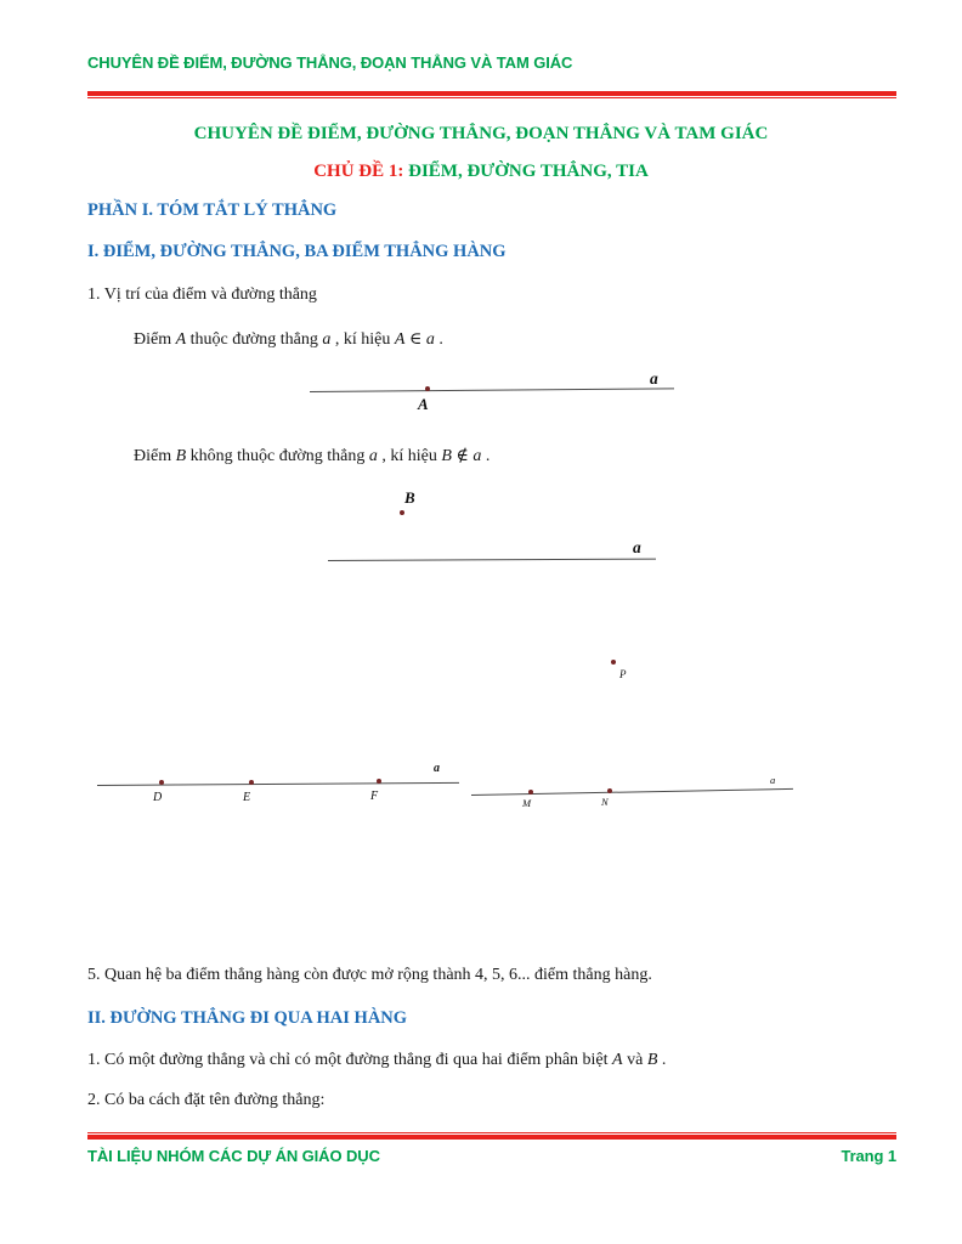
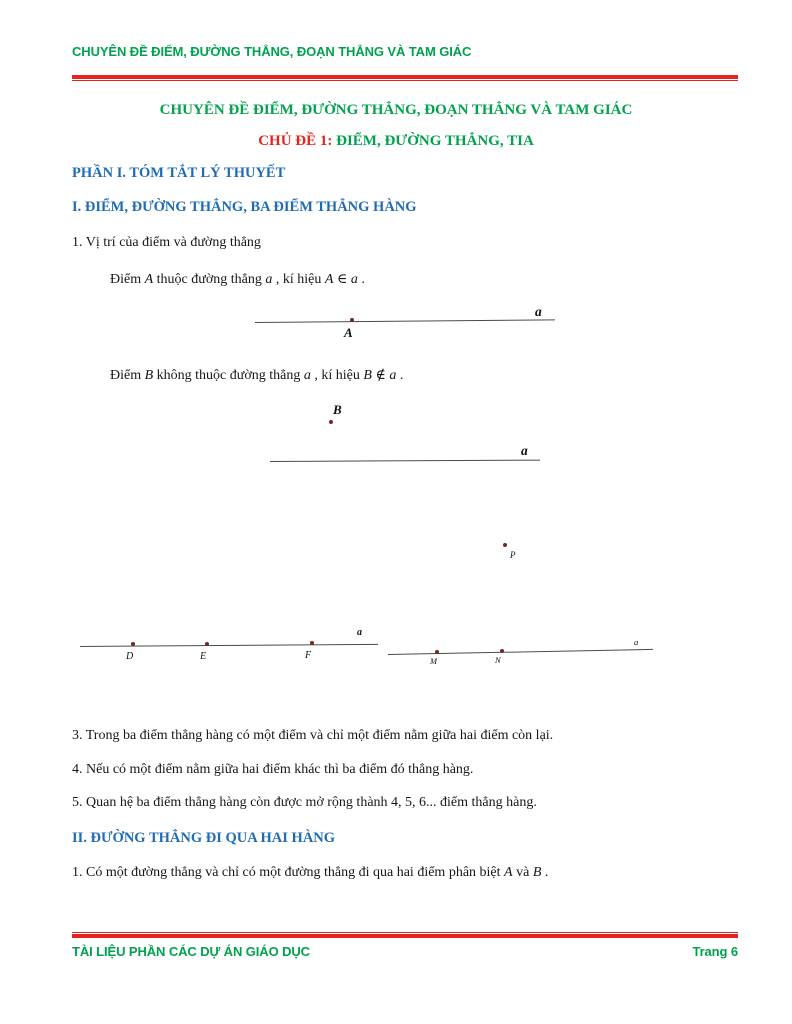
  CHUYÊN ĐỀ ĐIỂM, ĐƯỜNG THẲNG, ĐOẠN THẲNG VÀ TAM GIÁC
  CHUYÊN ĐỀ ĐIỂM, ĐƯỜNG THẲNG, ĐOẠN THẲNG VÀ TAM GIÁC
  CHỦ ĐỀ 1: ĐIỂM, ĐƯỜNG THẲNG, TIA
- PHẦN I. TÓM TẮT LÝ THẲNG
+ PHẦN I. TÓM TẮT LÝ THUYẾT
  I. ĐIỂM, ĐƯỜNG THẲNG, BA ĐIỂM THẲNG HÀNG
  1. Vị trí của điểm và đường thẳng
  Điểm A thuộc đường thẳng a , kí hiệu A ∈ a .
  A
  a
  Điểm B không thuộc đường thẳng a , kí hiệu B ∉ a .
  B
  a
  P
  D
  E
  F
  a
  M
  N
  a
+ 3. Trong ba điểm thẳng hàng có một điểm và chỉ một điểm nằm giữa hai điểm còn lại.
+ 4. Nếu có một điểm nằm giữa hai điểm khác thì ba điểm đó thẳng hàng.
  5. Quan hệ ba điểm thẳng hàng còn được mở rộng thành 4, 5, 6... điểm thẳng hàng.
  II. ĐƯỜNG THẲNG ĐI QUA HAI HÀNG
  1. Có một đường thẳng và chỉ có một đường thẳng đi qua hai điểm phân biệt A và B .
- 2. Có ba cách đặt tên đường thẳng:
- TÀI LIỆU NHÓM CÁC DỰ ÁN GIÁO DỤC
+ TÀI LIỆU PHẦN CÁC DỰ ÁN GIÁO DỤC
- Trang 1
+ Trang 6
